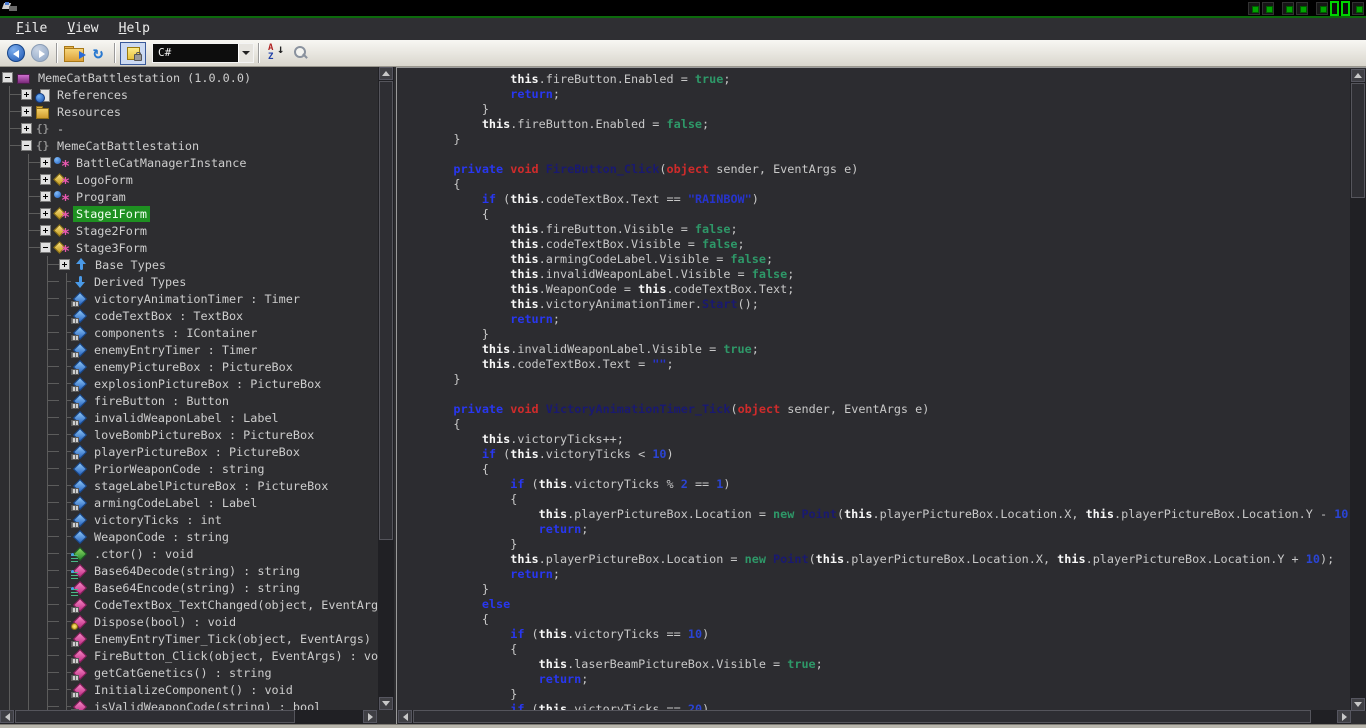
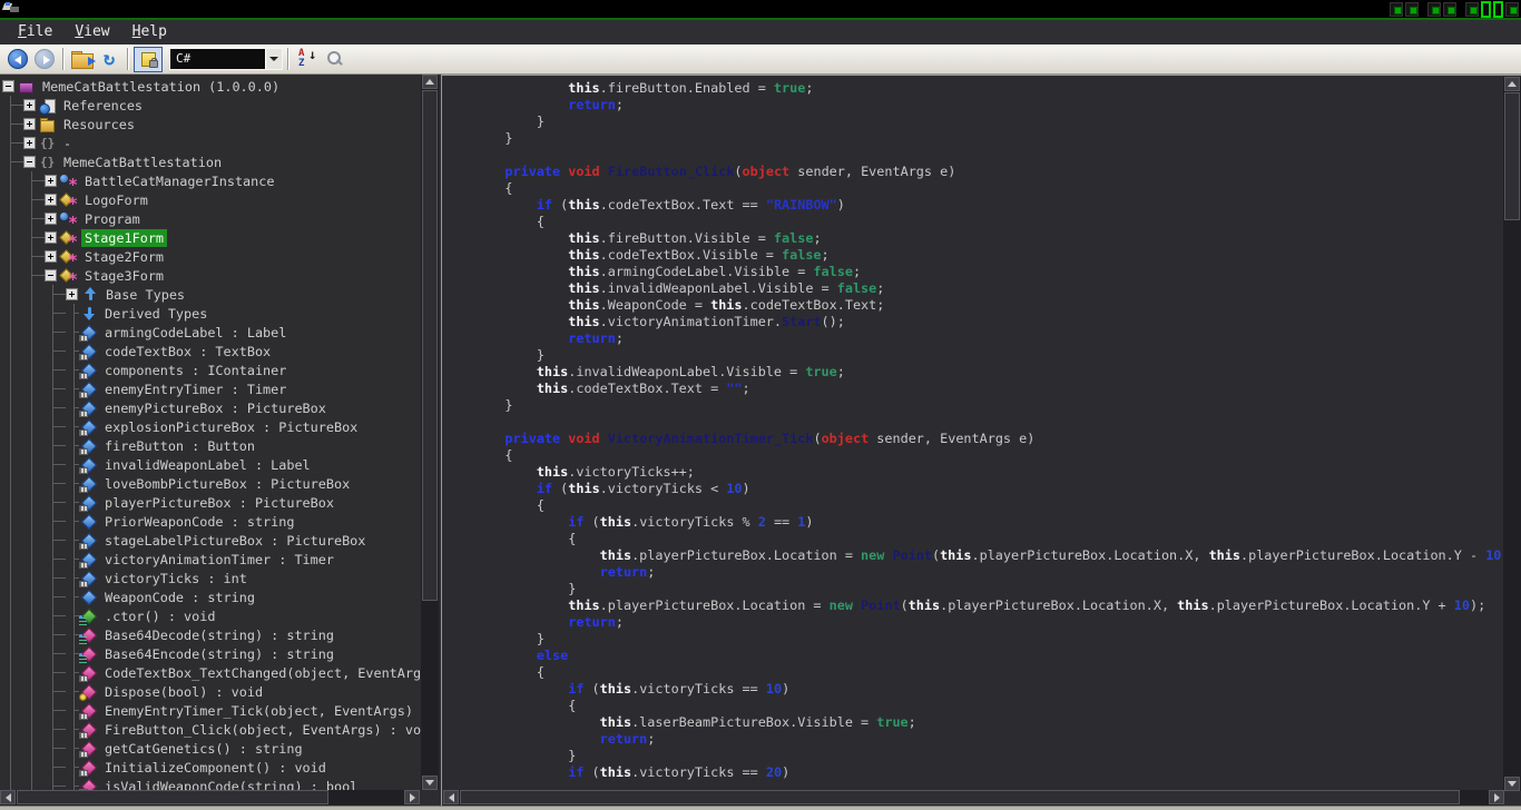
  File
  View
  Help
  ↻
  C#
  A
  Z
  ↓
  MemeCatBattlestation (1.0.0.0)
  References
  Resources
  -
  MemeCatBattlestation
  BattleCatManagerInstance
  LogoForm
  Program
  Stage1Form
  Stage2Form
  Stage3Form
  Base Types
  Derived Types
- victoryAnimationTimer : Timer
+ armingCodeLabel : Label
  codeTextBox : TextBox
  components : IContainer
  enemyEntryTimer : Timer
  enemyPictureBox : PictureBox
  explosionPictureBox : PictureBox
  fireButton : Button
  invalidWeaponLabel : Label
  loveBombPictureBox : PictureBox
  playerPictureBox : PictureBox
  PriorWeaponCode : string
  stageLabelPictureBox : PictureBox
- armingCodeLabel : Label
+ victoryAnimationTimer : Timer
  victoryTicks : int
  WeaponCode : string
  .ctor() : void
  Base64Decode(string) : string
  Base64Encode(string) : string
  CodeTextBox_TextChanged(object, EventArg
  Dispose(bool) : void
  EnemyEntryTimer_Tick(object, EventArgs)
  FireButton_Click(object, EventArgs) : vo
  getCatGenetics() : string
  InitializeComponent() : void
  isValidWeaponCode(string) : bool
  this.fireButton.Enabled = true;
  return;
  }
- this.fireButton.Enabled = false;
  }
  private void FireButton_Click(object sender, EventArgs e)
  {
  if (this.codeTextBox.Text == "RAINBOW")
  {
  this.fireButton.Visible = false;
  this.codeTextBox.Visible = false;
  this.armingCodeLabel.Visible = false;
  this.invalidWeaponLabel.Visible = false;
  this.WeaponCode = this.codeTextBox.Text;
  this.victoryAnimationTimer.Start();
  return;
  }
  this.invalidWeaponLabel.Visible = true;
  this.codeTextBox.Text = "";
  }
  private void VictoryAnimationTimer_Tick(object sender, EventArgs e)
  {
  this.victoryTicks++;
  if (this.victoryTicks < 10)
  {
  if (this.victoryTicks % 2 == 1)
  {
  this.playerPictureBox.Location = new Point(this.playerPictureBox.Location.X, this.playerPictureBox.Location.Y - 10
  return;
  }
  this.playerPictureBox.Location = new Point(this.playerPictureBox.Location.X, this.playerPictureBox.Location.Y + 10);
  return;
  }
  else
  {
  if (this.victoryTicks == 10)
  {
  this.laserBeamPictureBox.Visible = true;
  return;
  }
  if (this.victoryTicks == 20)
